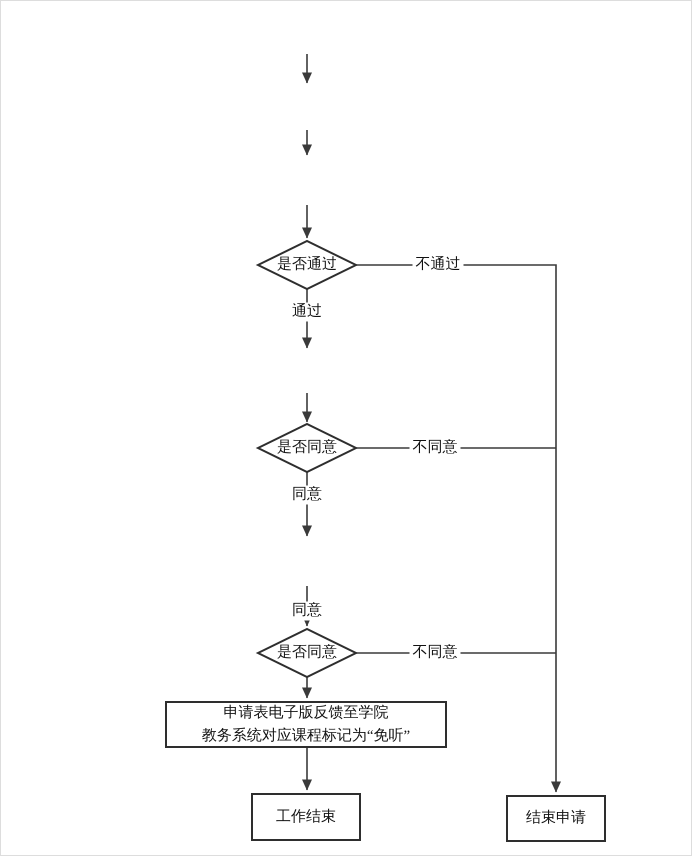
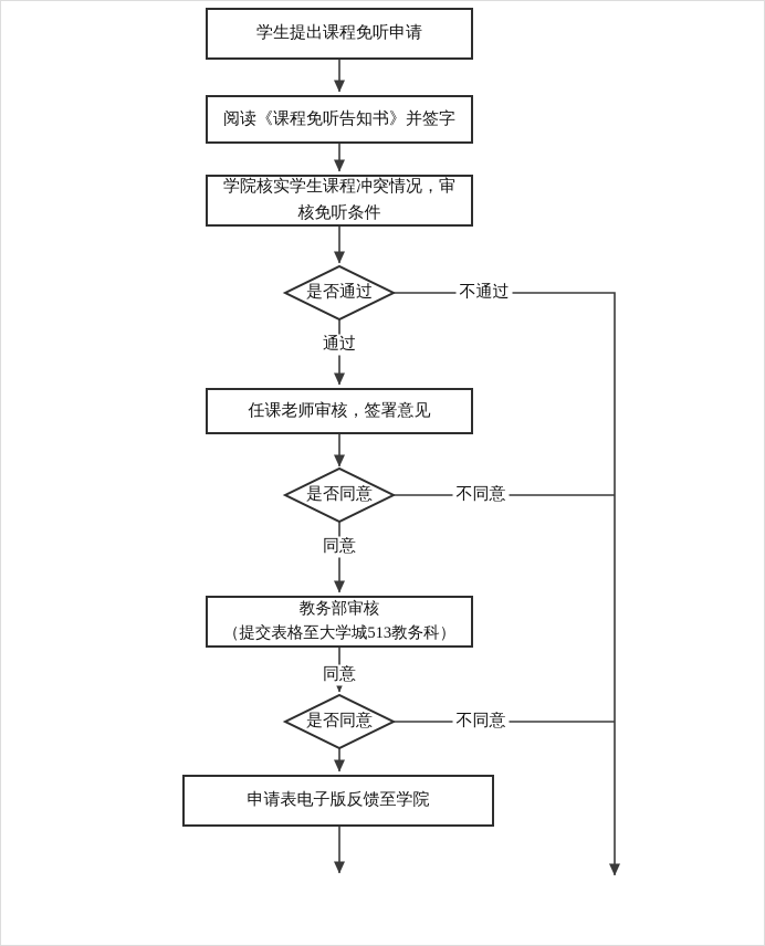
+ 学生提出课程免听申请
+ 阅读《课程免听告知书》并签字
+ 学院核实学生课程冲突情况，审核免听条件
+ 任课老师审核，签署意见
+ 教务部审核
+ （提交表格至大学城513教务科）
  申请表电子版反馈至学院
- 教务系统对应课程标记为“免听”
- 工作结束
- 结束申请
  是否通过
  是否同意
  是否同意
  不通过
  通过
  不同意
  同意
  同意
  不同意
